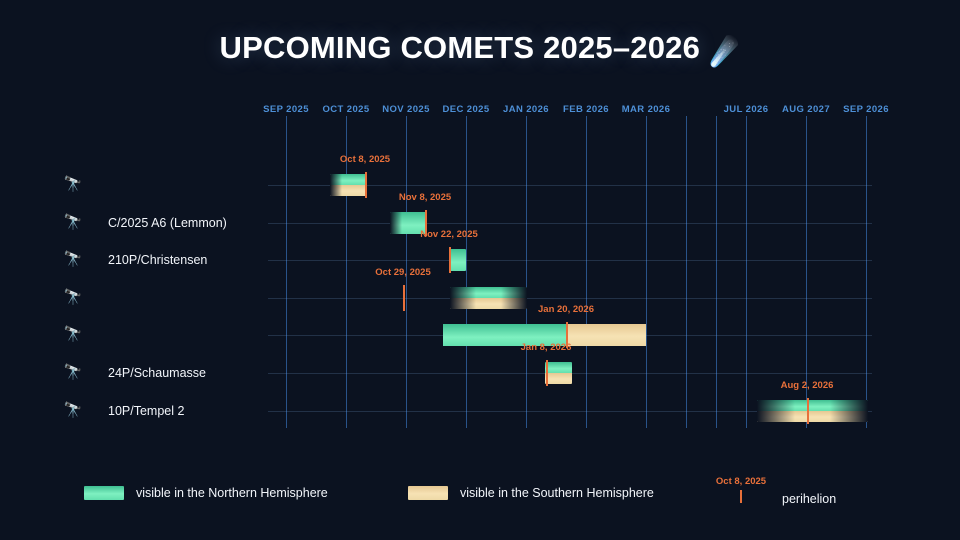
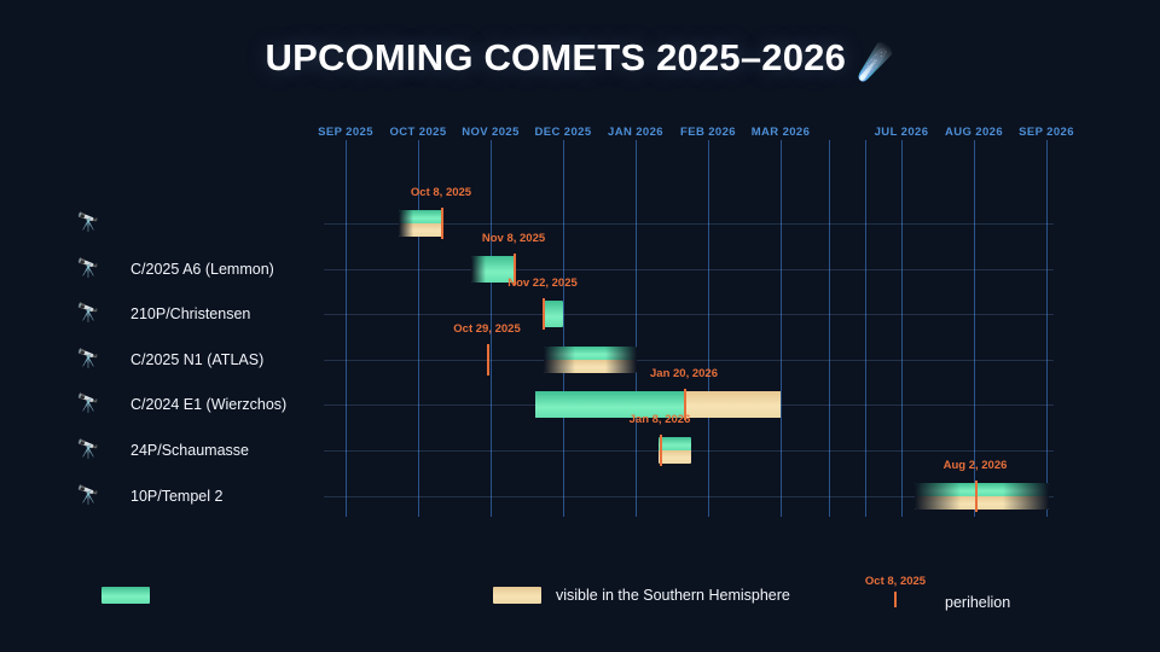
  SEP 2025
  OCT 2025
  NOV 2025
  DEC 2025
  JAN 2026
  FEB 2026
  MAR 2026
  JUL 2026
- AUG 2027
+ AUG 2026
  SEP 2026
  🔭
  Oct 8, 2025
  🔭
  C/2025 A6 (Lemmon)
  Nov 8, 2025
  🔭
  210P/Christensen
  Nov 22, 2025
  🔭
+ C/2025 N1 (ATLAS)
  Oct 29, 2025
  🔭
+ C/2024 E1 (Wierzchos)
  Jan 20, 2026
  🔭
  24P/Schaumasse
  Jan 8, 2026
  🔭
  10P/Tempel 2
  Aug 2, 2026
- visible in the Northern Hemisphere
  visible in the Southern Hemisphere
  Oct 8, 2025
  perihelion
